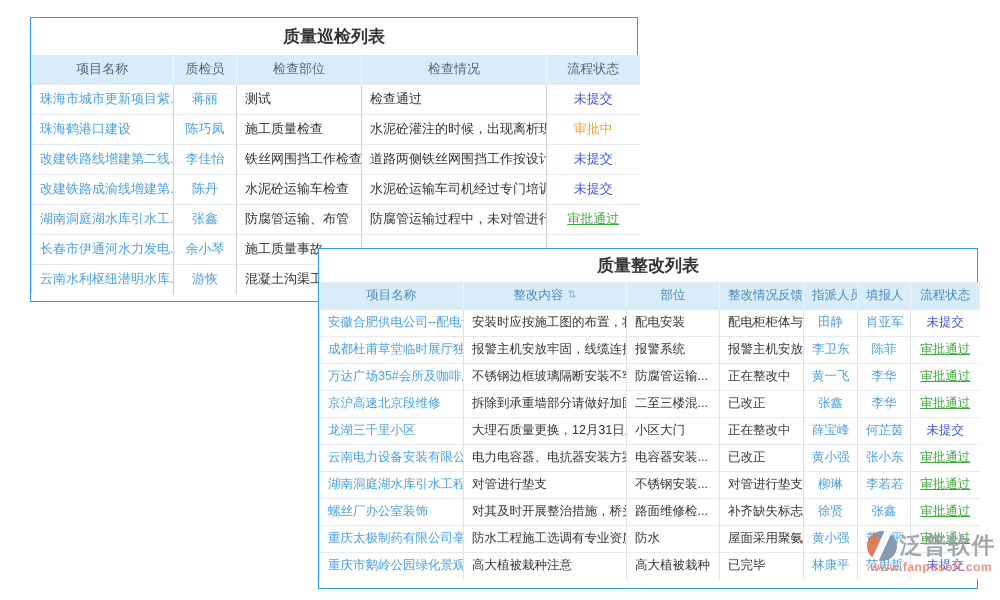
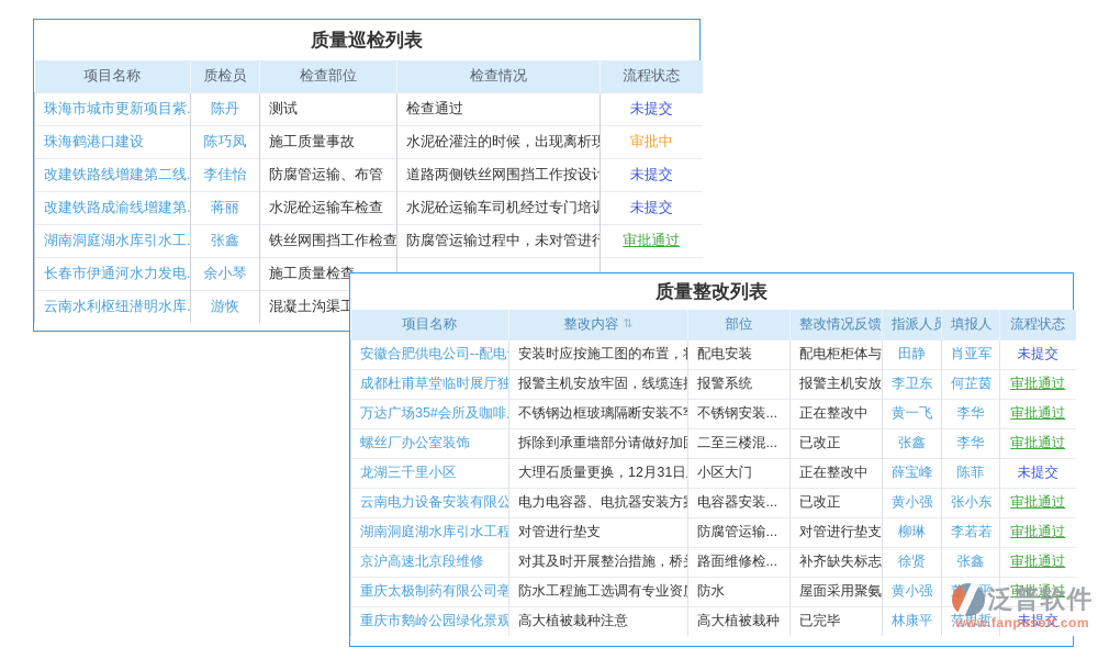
  质量巡检列表
  项目名称	质检员	检查部位	检查情况	流程状态
- 珠海市城市更新项目紫.	蒋丽	测试	检查通过	未提交
+ 珠海市城市更新项目紫.	陈丹	测试	检查通过	未提交
- 珠海鹤港口建设	陈巧凤	施工质量检查	水泥砼灌注的时候，出现离析现	审批中
+ 珠海鹤港口建设	陈巧凤	施工质量事故	水泥砼灌注的时候，出现离析现	审批中
- 改建铁路线增建第二线.	李佳怡	铁丝网围挡工作检查	道路两侧铁丝网围挡工作按设计	未提交
+ 改建铁路线增建第二线.	李佳怡	防腐管运输、布管	道路两侧铁丝网围挡工作按设计	未提交
- 改建铁路成渝线增建第.	陈丹	水泥砼运输车检查	水泥砼运输车司机经过专门培训	未提交
+ 改建铁路成渝线增建第.	蒋丽	水泥砼运输车检查	水泥砼运输车司机经过专门培训	未提交
- 湖南洞庭湖水库引水工.	张鑫	防腐管运输、布管	防腐管运输过程中，未对管进行	审批通过
+ 湖南洞庭湖水库引水工.	张鑫	铁丝网围挡工作检查	防腐管运输过程中，未对管进行	审批通过
- 长春市伊通河水力发电.	余小琴	施工质量事故
+ 长春市伊通河水力发电.	余小琴	施工质量检查
  云南水利枢纽潜明水库.	游恢	混凝土沟渠工
  质量整改列表
  项目名称	整改内容 ⇅	部位	整改情况反馈	指派人员	填报人	流程状态
  安徽合肥供电公司--配电	安装时应按施工图的布置，	配电安装	配电柜柜体与	田静	肖亚军	未提交
- 成都杜甫草堂临时展厅独	报警主机安放牢固，线缆连	报警系统	报警主机安放	李卫东	陈菲	审批通过
+ 成都杜甫草堂临时展厅独	报警主机安放牢固，线缆连	报警系统	报警主机安放	李卫东	何芷茵	审批通过
- 万达广场35#会所及咖啡	不锈钢边框玻璃隔断安装不	防腐管运输...	正在整改中	黄一飞	李华	审批通过
+ 万达广场35#会所及咖啡	不锈钢边框玻璃隔断安装不	不锈钢安装...	正在整改中	黄一飞	李华	审批通过
- 京沪高速北京段维修	拆除到承重墙部分请做好加	二至三楼混...	已改正	张鑫	李华	审批通过
+ 螺丝厂办公室装饰	拆除到承重墙部分请做好加	二至三楼混...	已改正	张鑫	李华	审批通过
- 龙湖三千里小区	大理石质量更换，12月31日	小区大门	正在整改中	薛宝峰	何芷茵	未提交
+ 龙湖三千里小区	大理石质量更换，12月31日	小区大门	正在整改中	薛宝峰	陈菲	未提交
  云南电力设备安装有限公	电力电容器、电抗器安装方	电容器安装...	已改正	黄小强	张小东	审批通过
- 湖南洞庭湖水库引水工程	对管进行垫支	不锈钢安装...	对管进行垫支	柳琳	李若若	审批通过
+ 湖南洞庭湖水库引水工程	对管进行垫支	防腐管运输...	对管进行垫支	柳琳	李若若	审批通过
- 螺丝厂办公室装饰	对其及时开展整治措施，桥	路面维修检...	补齐缺失标志	徐贤	张鑫	审批通过
+ 京沪高速北京段维修	对其及时开展整治措施，桥	路面维修检...	补齐缺失标志	徐贤	张鑫	审批通过
  重庆太极制药有限公司亳	防水工程施工选调有专业资	防水	屋面采用聚氨	黄小强	平	审批通过
  重庆市鹅岭公园绿化景观	高大植被栽种注意	高大植被栽种	已完毕	林康平	范思哲	未提交
  泛普软件
  www.fanpusoft.com
